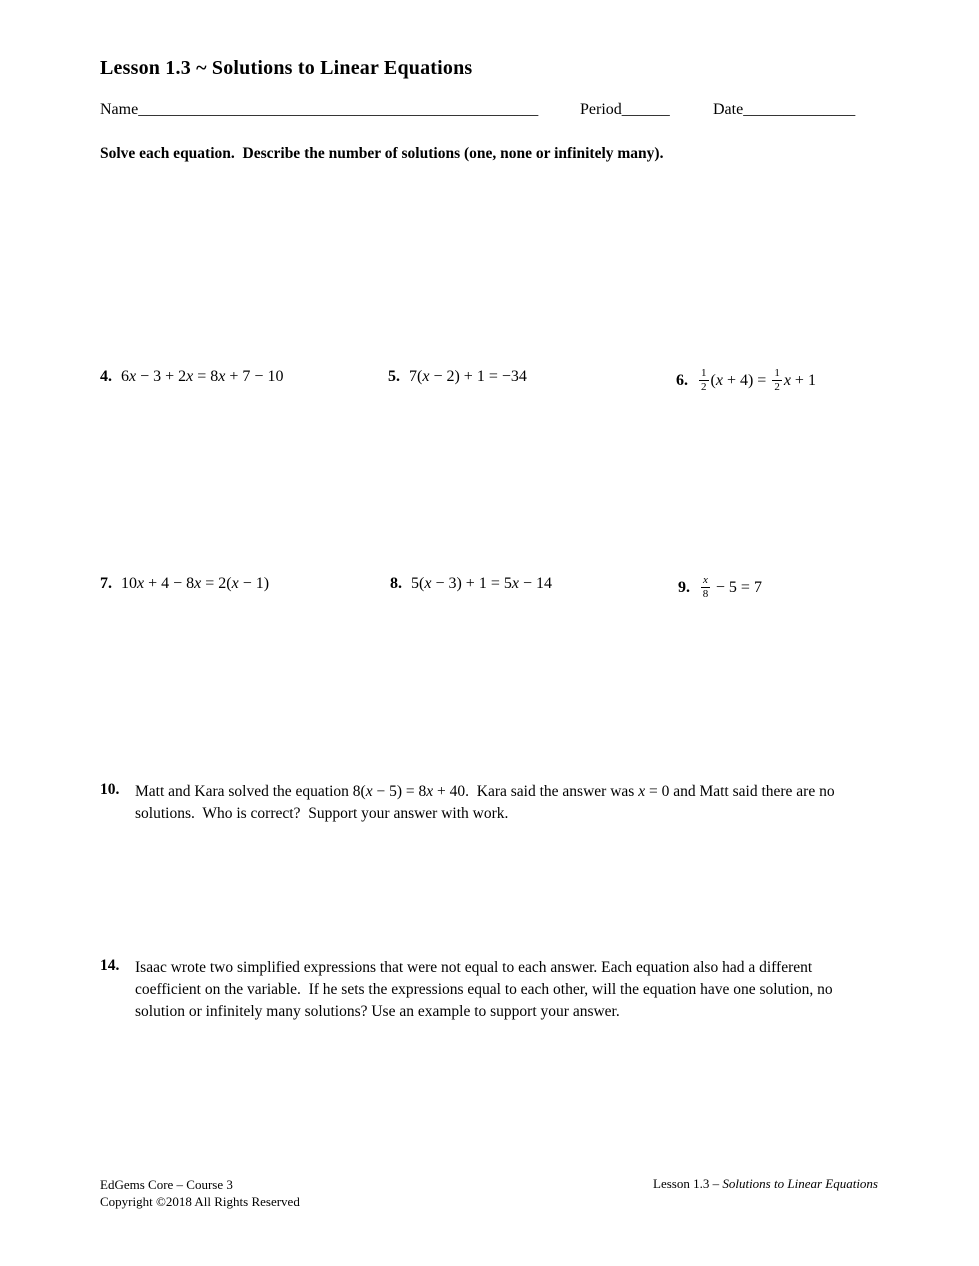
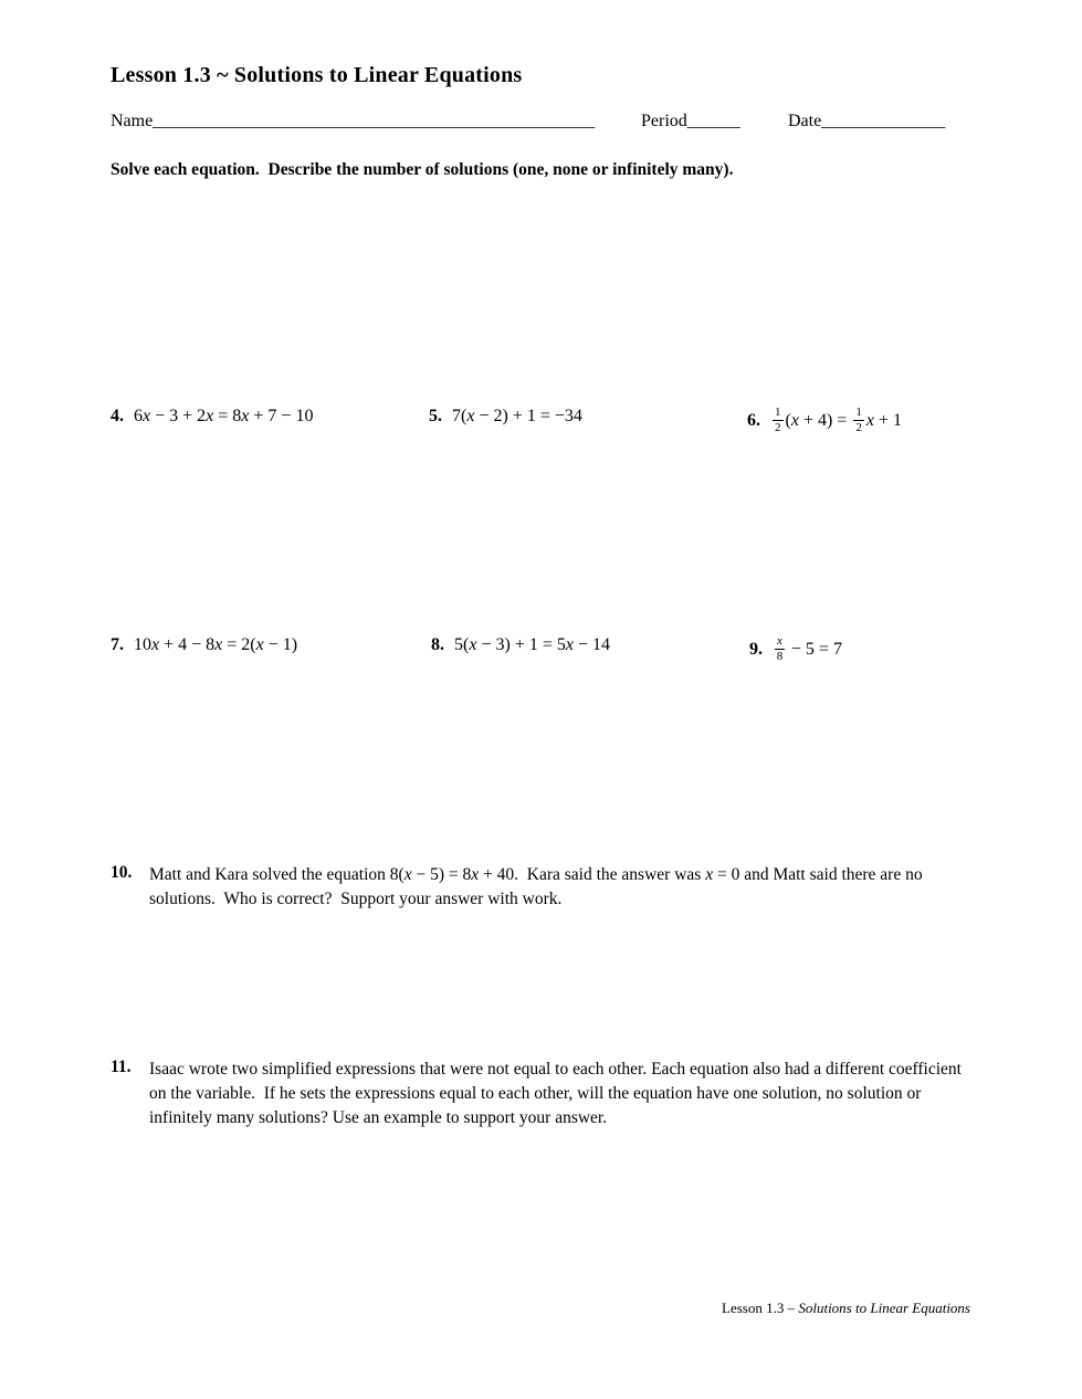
  Lesson 1.3 ~ Solutions to Linear Equations
  Name__________________________________________________
  Period______
  Date______________
  Solve each equation. Describe the number of solutions (one, none or infinitely many).
  4. 6x − 3 + 2x = 8x + 7 − 10
  5. 7(x − 2) + 1 = −34
  6.
  1
  2
  (x + 4) =
  1
  2
  x + 1
  7. 10x + 4 − 8x = 2(x − 1)
  8. 5(x − 3) + 1 = 5x − 14
  9.
  x
  8
  − 5 = 7
  10.
  Matt and Kara solved the equation 8(x − 5) = 8x + 40. Kara said the answer was x = 0 and Matt said there are no solutions. Who is correct? Support your answer with work.
- 14.
+ 11.
- Isaac wrote two simplified expressions that were not equal to each answer. Each equation also had a different coefficient on the variable. If he sets the expressions equal to each other, will the equation have one solution, no solution or infinitely many solutions? Use an example to support your answer.
+ Isaac wrote two simplified expressions that were not equal to each other. Each equation also had a different coefficient on the variable. If he sets the expressions equal to each other, will the equation have one solution, no solution or infinitely many solutions? Use an example to support your answer.
- EdGems Core – Course 3
- Copyright ©2018 All Rights Reserved
  Lesson 1.3 – Solutions to Linear Equations
